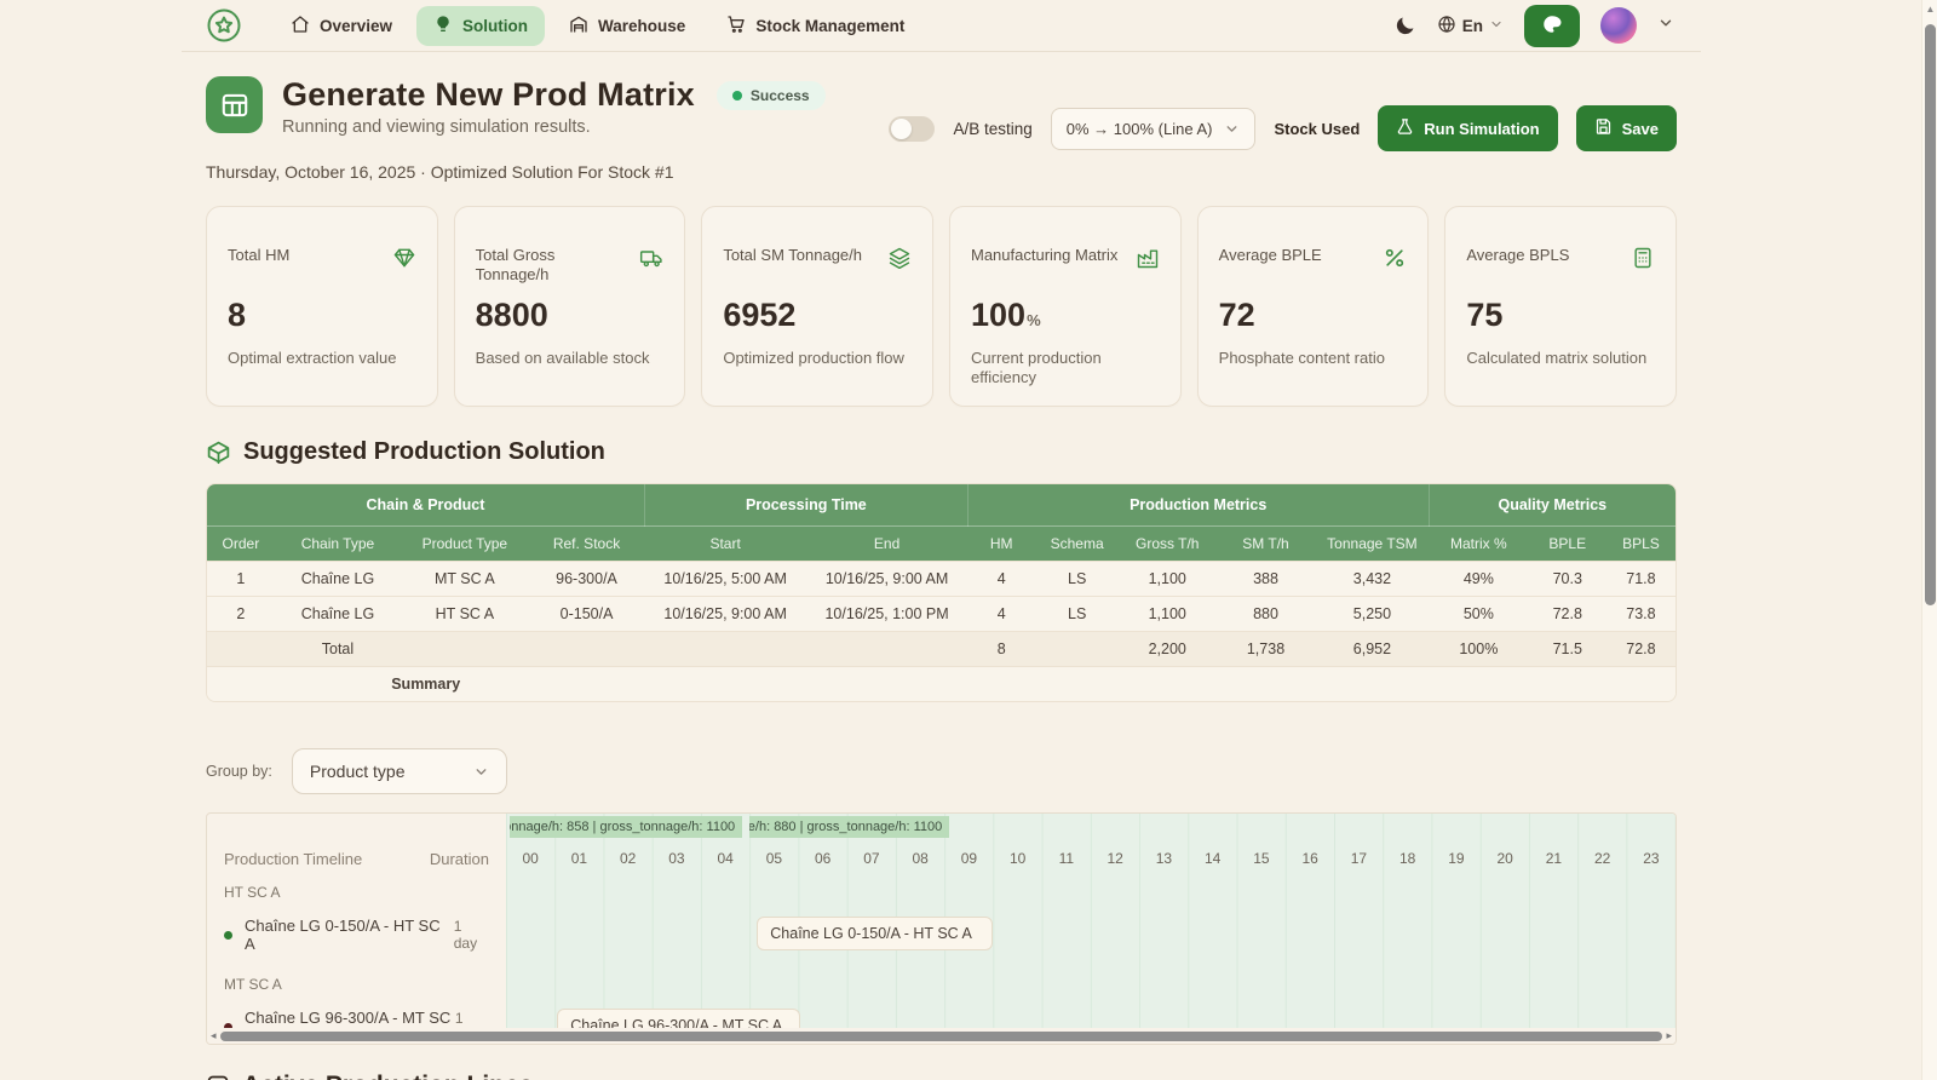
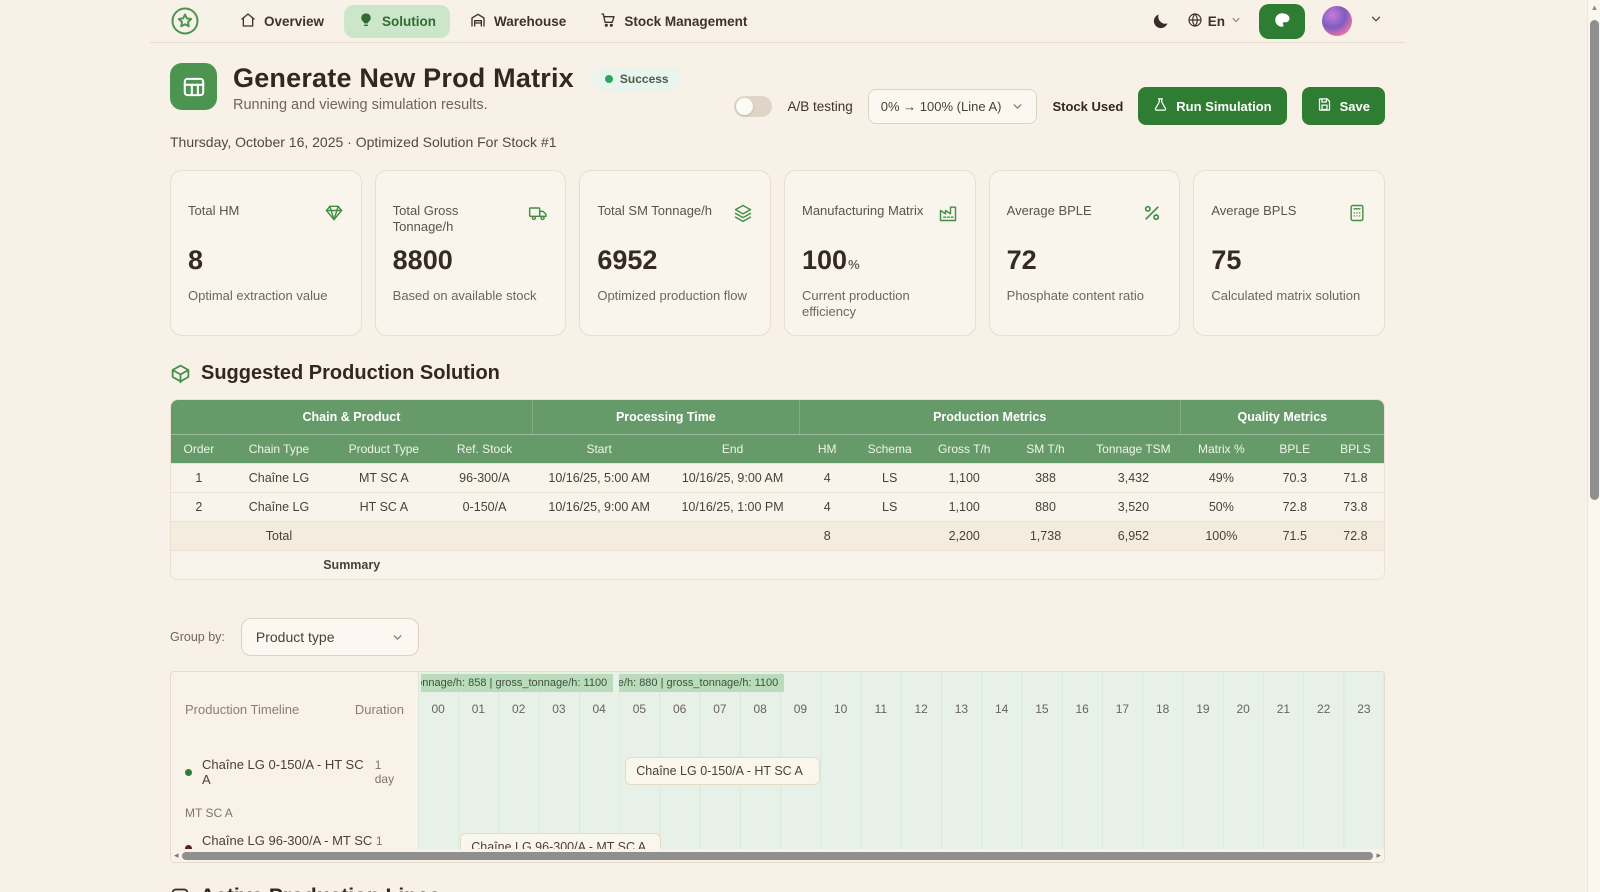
  ▲
  Overview
  Solution
  Warehouse
  Stock Management
  En
  Generate New Prod Matrix
  Success
  Running and viewing simulation results.
  A/B testing
  0% → 100% (Line A)
  Stock Used
  Run Simulation
  Save
  Thursday, October 16, 2025 · Optimized Solution For Stock #1
  Total HM
  8
  Optimal extraction value
  Total Gross Tonnage/h
  8800
  Based on available stock
  Total SM Tonnage/h
  6952
  Optimized production flow
  Manufacturing Matrix
  100%
  Current production efficiency
  Average BPLE
  72
  Phosphate content ratio
  Average BPLS
  75
  Calculated matrix solution
  Suggested Production Solution
  Chain & Product	Processing Time	Production Metrics	Quality Metrics
  Order	Chain Type	Product Type	Ref. Stock	Start	End	HM	Schema	Gross T/h	SM T/h	Tonnage TSM	Matrix %	BPLE	BPLS
  1	Chaîne LG	MT SC A	96-300/A	10/16/25, 5:00 AM	10/16/25, 9:00 AM	4	LS	1,100	388	3,432	49%	70.3	71.8
- 2	Chaîne LG	HT SC A	0-150/A	10/16/25, 9:00 AM	10/16/25, 1:00 PM	4	LS	1,100	880	5,250	50%	72.8	73.8
+ 2	Chaîne LG	HT SC A	0-150/A	10/16/25, 9:00 AM	10/16/25, 1:00 PM	4	LS	1,100	880	3,520	50%	72.8	73.8
  	Total					8		2,200	1,738	6,952	100%	71.5	72.8
  Summary
  Group by:
  Product type
  nnage/h: 858 | gross_tonnage/h: 1100
  e/h: 880 | gross_tonnage/h: 1100
  Production Timeline
  Duration
  00
  01
  02
  03
  04
  05
  06
  07
  08
  09
  10
  11
  12
  13
  14
  15
  16
  17
  18
  19
  20
  21
  22
  23
- HT SC A
  Chaîne LG 0-150/A - HT SC A
  1 day
  Chaîne LG 0-150/A - HT SC A
  MT SC A
  Chaîne LG 96-300/A - MT SC
  Chaîne LG 96-300/A - MT SC A
  ◂
  ▸
